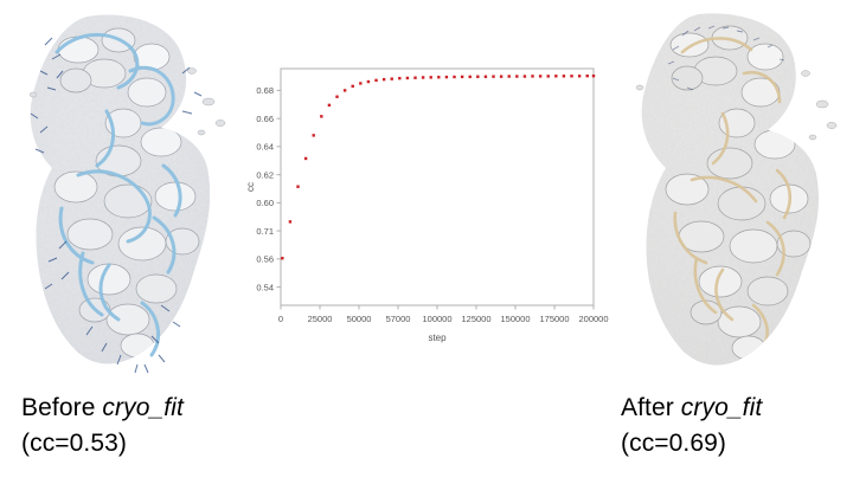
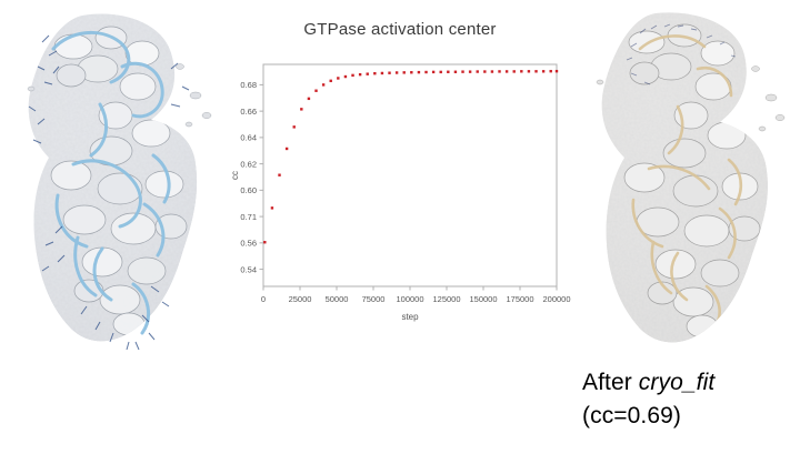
+ GTPase activation center
  0
  25000
  50000
- 57000
+ 75000
  100000
  125000
  150000
  175000
  200000
  0.54
  0.56
  0.71
  0.60
  0.62
  0.64
  0.66
  0.68
  step
- Before cryo_fit
- (cc=0.53)
  After cryo_fit
  (cc=0.69)
